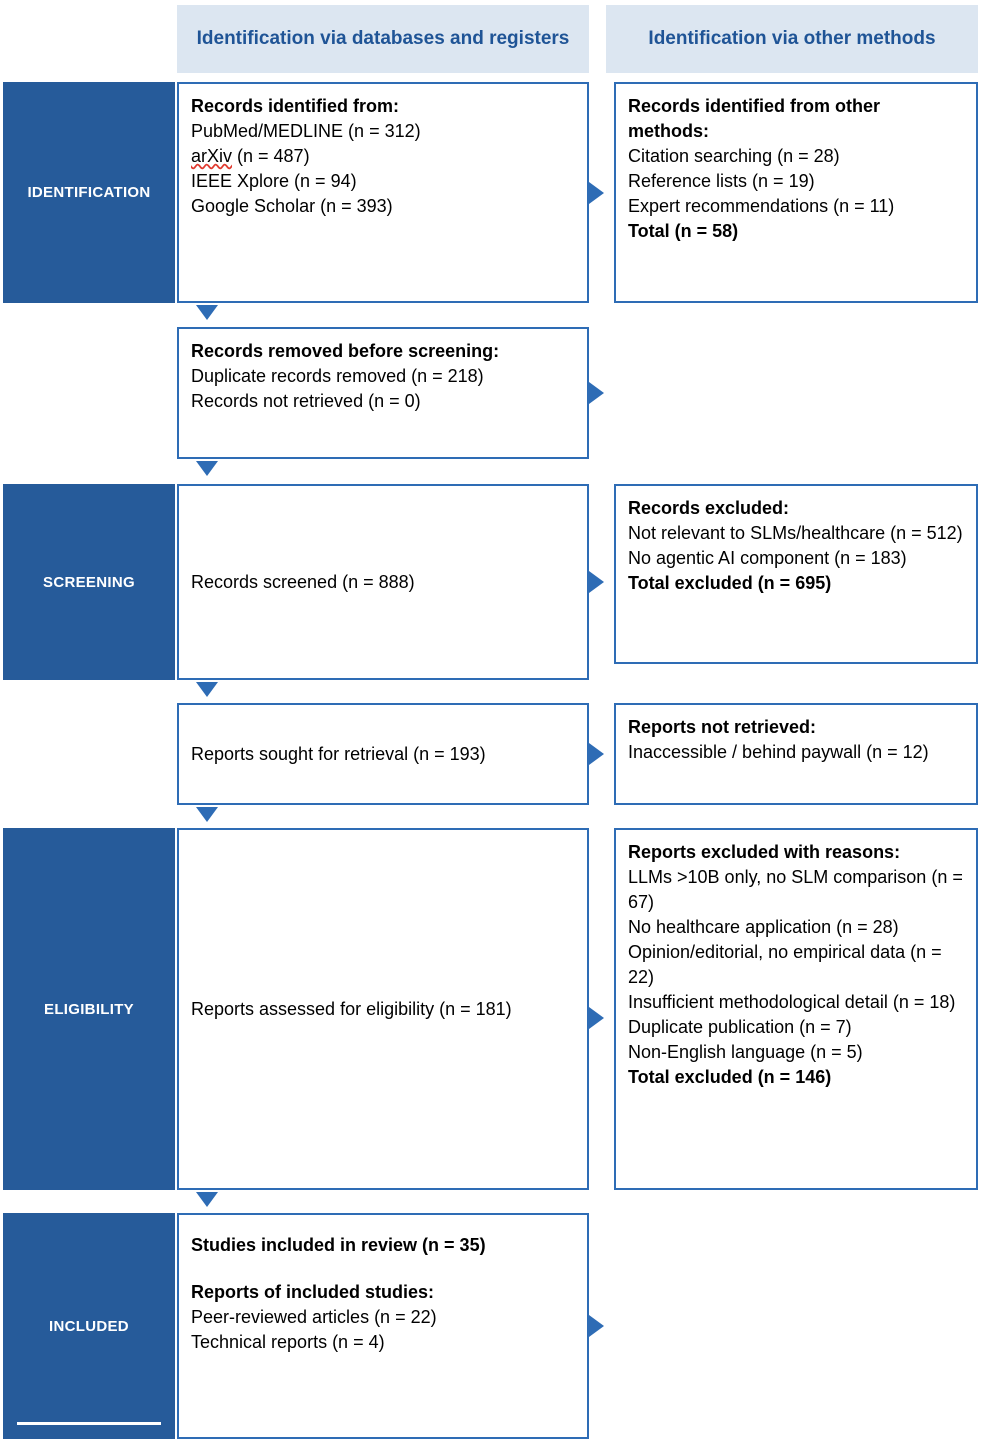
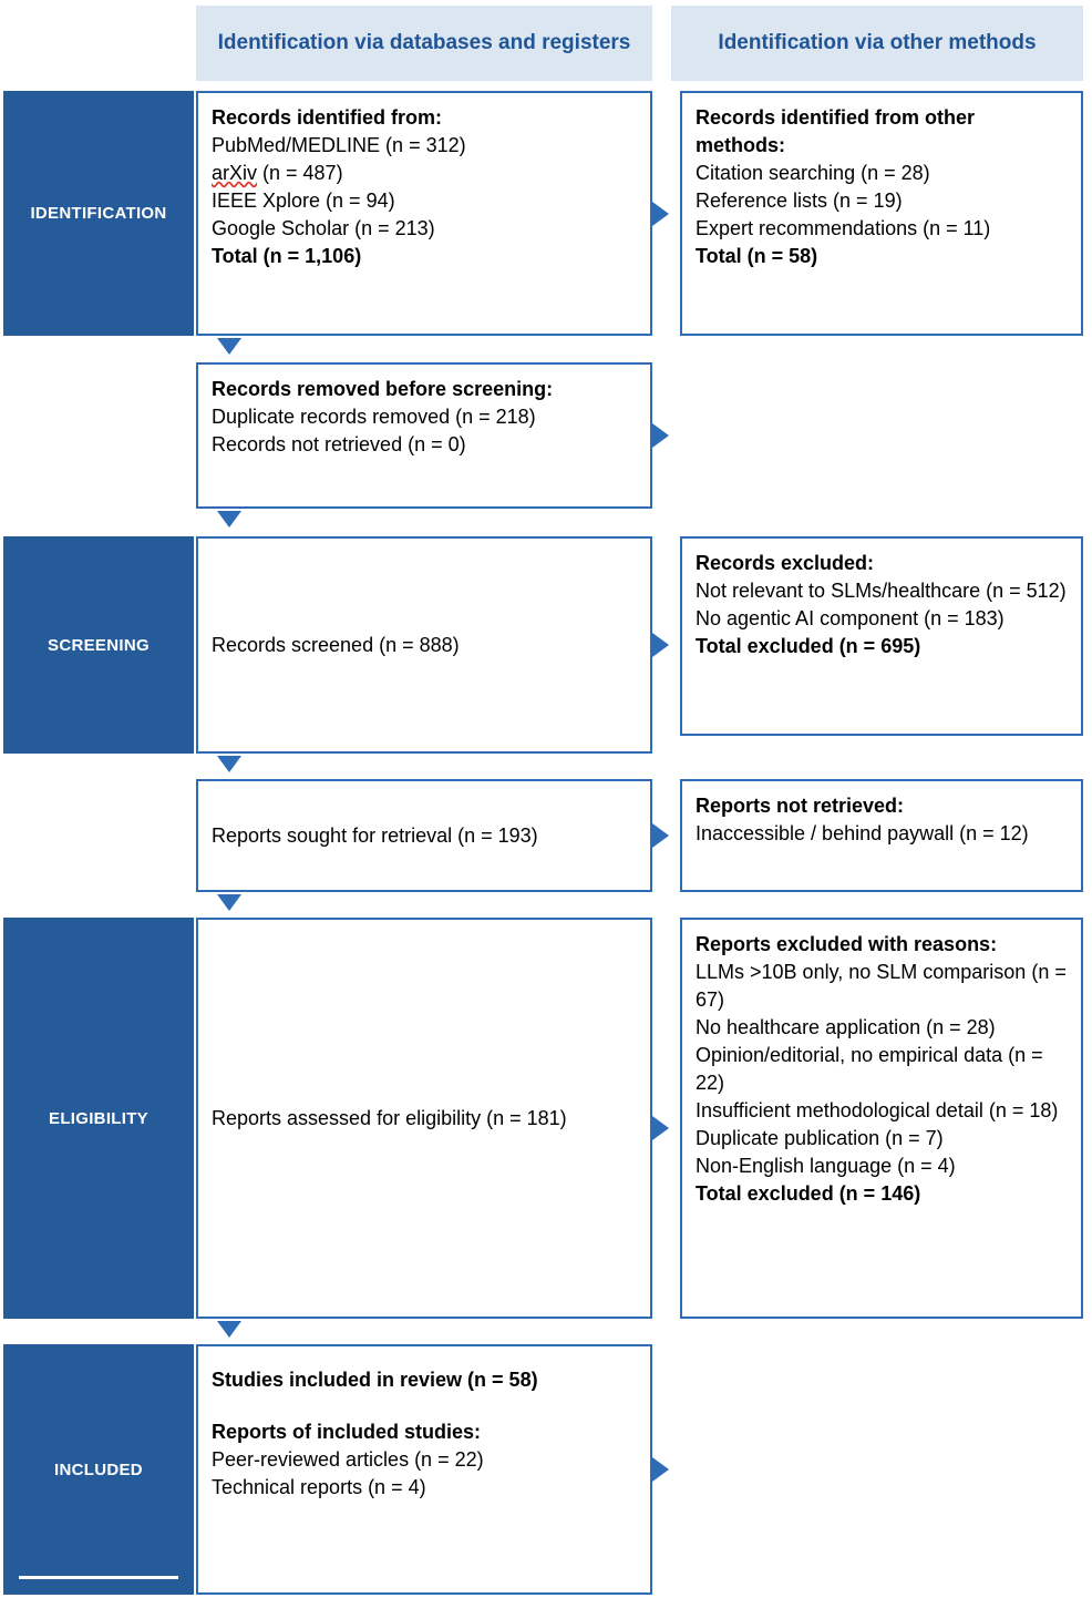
  Identification via databases and registers
  Identification via other methods
  IDENTIFICATION
  Records identified from:
  PubMed/MEDLINE (n = 312)
  arXiv (n = 487)
  IEEE Xplore (n = 94)
- Google Scholar (n = 393)
+ Google Scholar (n = 213)
+ Total (n = 1,106)
  Records identified from other methods:
  Citation searching (n = 28)
  Reference lists (n = 19)
  Expert recommendations (n = 11)
  Total (n = 58)
  Records removed before screening:
  Duplicate records removed (n = 218)
  Records not retrieved (n = 0)
  SCREENING
  Records screened (n = 888)
  Records excluded:
  Not relevant to SLMs/healthcare (n = 512)
  No agentic AI component (n = 183)
  Total excluded (n = 695)
  Reports sought for retrieval (n = 193)
  Reports not retrieved:
  Inaccessible / behind paywall (n = 12)
  ELIGIBILITY
  Reports assessed for eligibility (n = 181)
  Reports excluded with reasons:
  LLMs >10B only, no SLM comparison (n = 67)
  No healthcare application (n = 28)
  Opinion/editorial, no empirical data (n = 22)
  Insufficient methodological detail (n = 18)
  Duplicate publication (n = 7)
- Non-English language (n = 5)
+ Non-English language (n = 4)
  Total excluded (n = 146)
  INCLUDED
- Studies included in review (n = 35)
+ Studies included in review (n = 58)
  Reports of included studies:
  Peer-reviewed articles (n = 22)
  Technical reports (n = 4)
